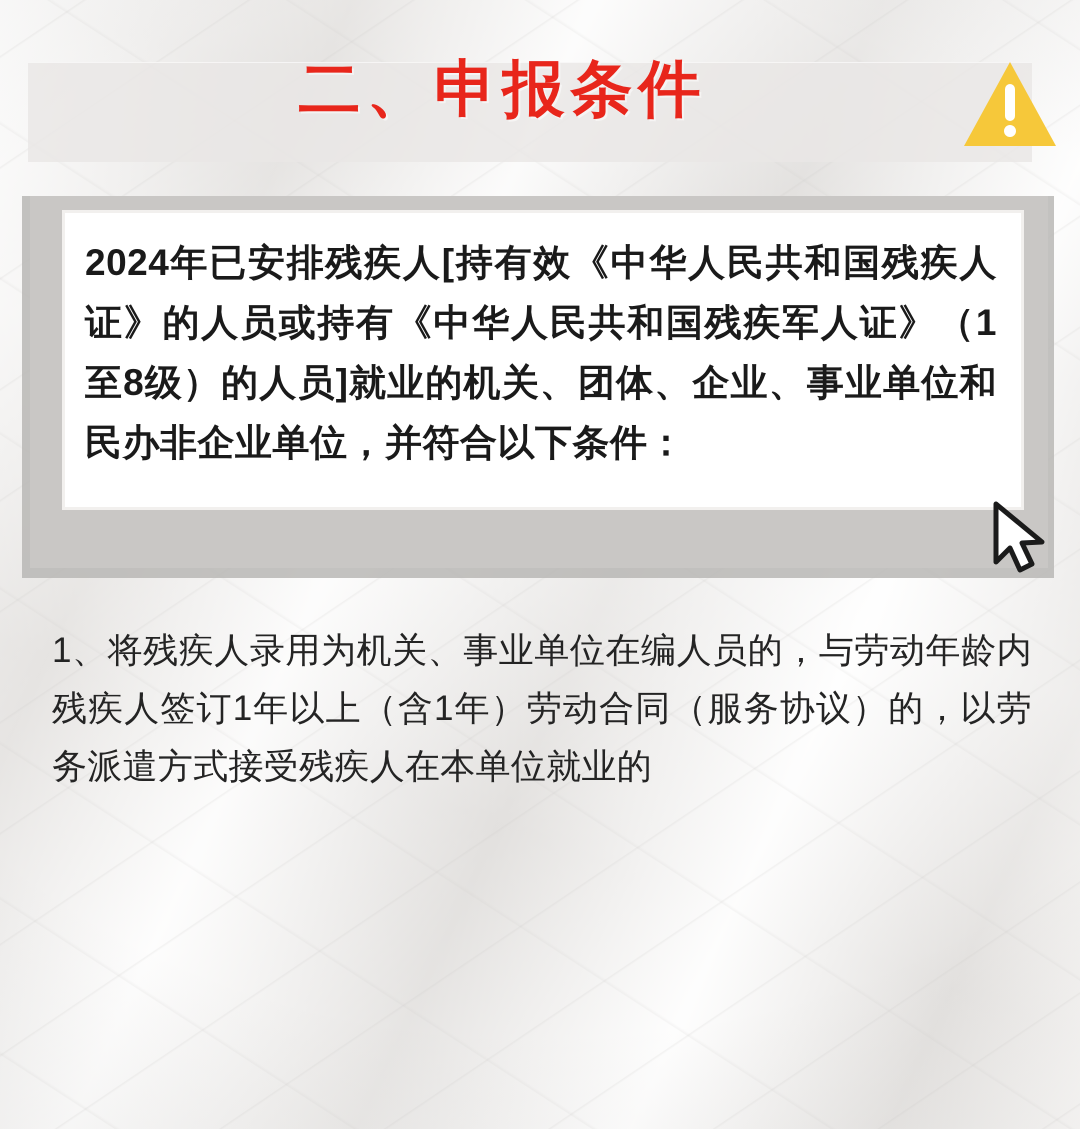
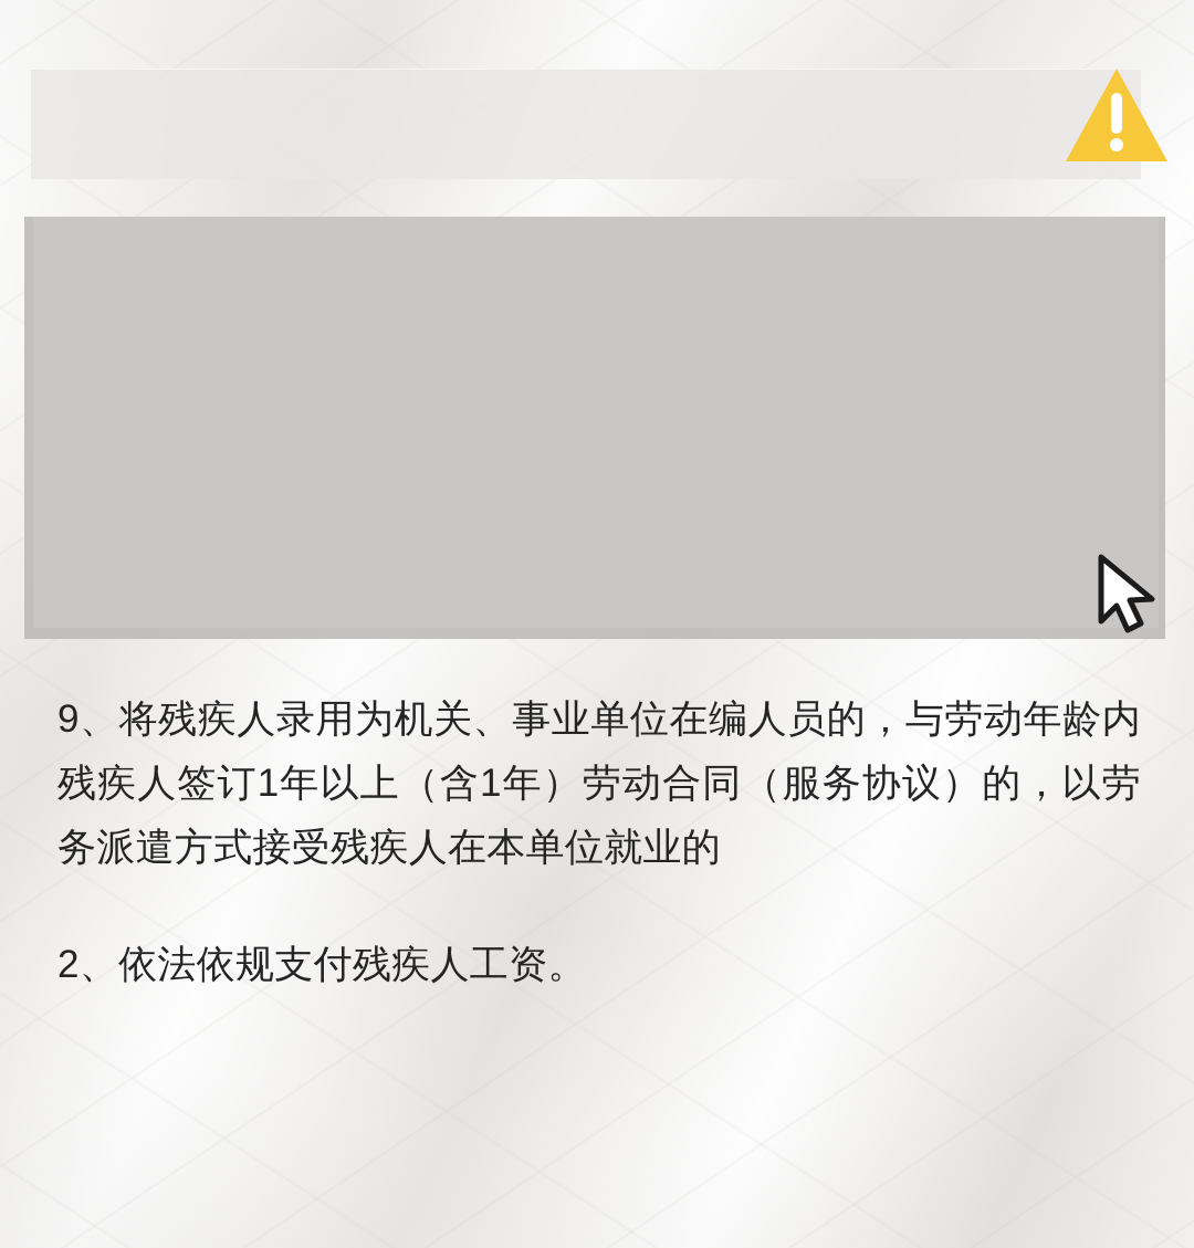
- 二、申报条件
- 2024年已安排残疾人[持有效《中华人民共和国残疾人证》的人员或持有《中华人民共和国残疾军人证》（1至8级）的人员]就业的机关、团体、企业、事业单位和民办非企业单位，并符合以下条件：
- 1、将残疾人录用为机关、事业单位在编人员的，与劳动年龄内残疾人签订1年以上（含1年）劳动合同（服务协议）的，以劳务派遣方式接受残疾人在本单位就业的
+ 9、将残疾人录用为机关、事业单位在编人员的，与劳动年龄内残疾人签订1年以上（含1年）劳动合同（服务协议）的，以劳务派遣方式接受残疾人在本单位就业的
+ 2、依法依规支付残疾人工资。
